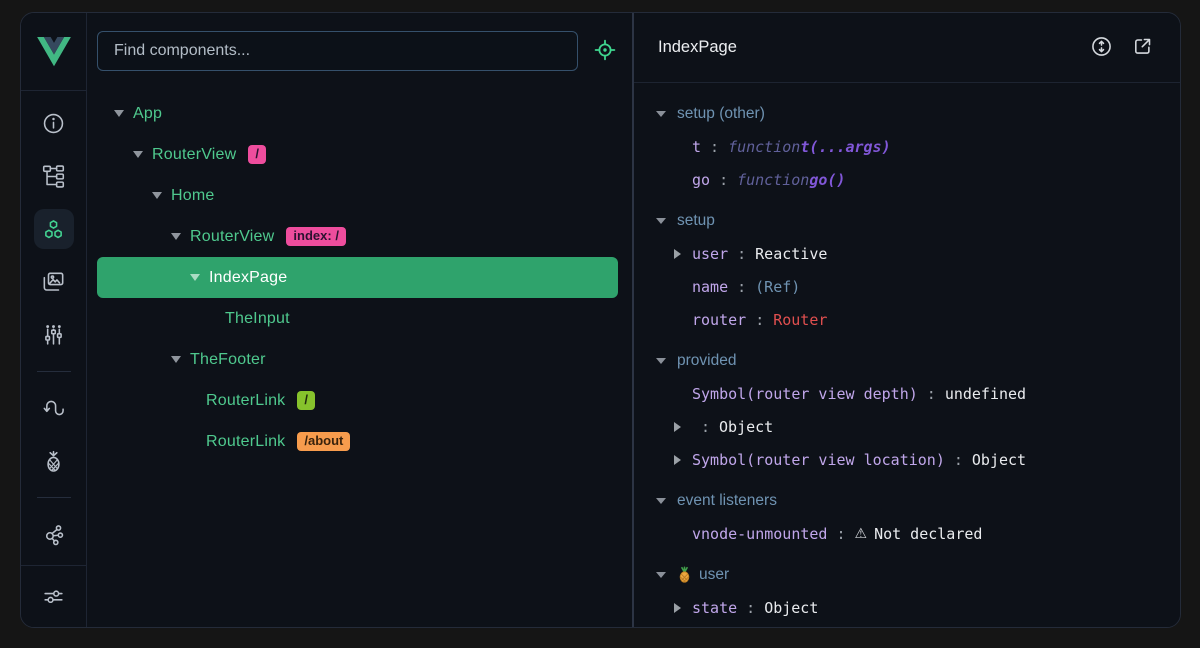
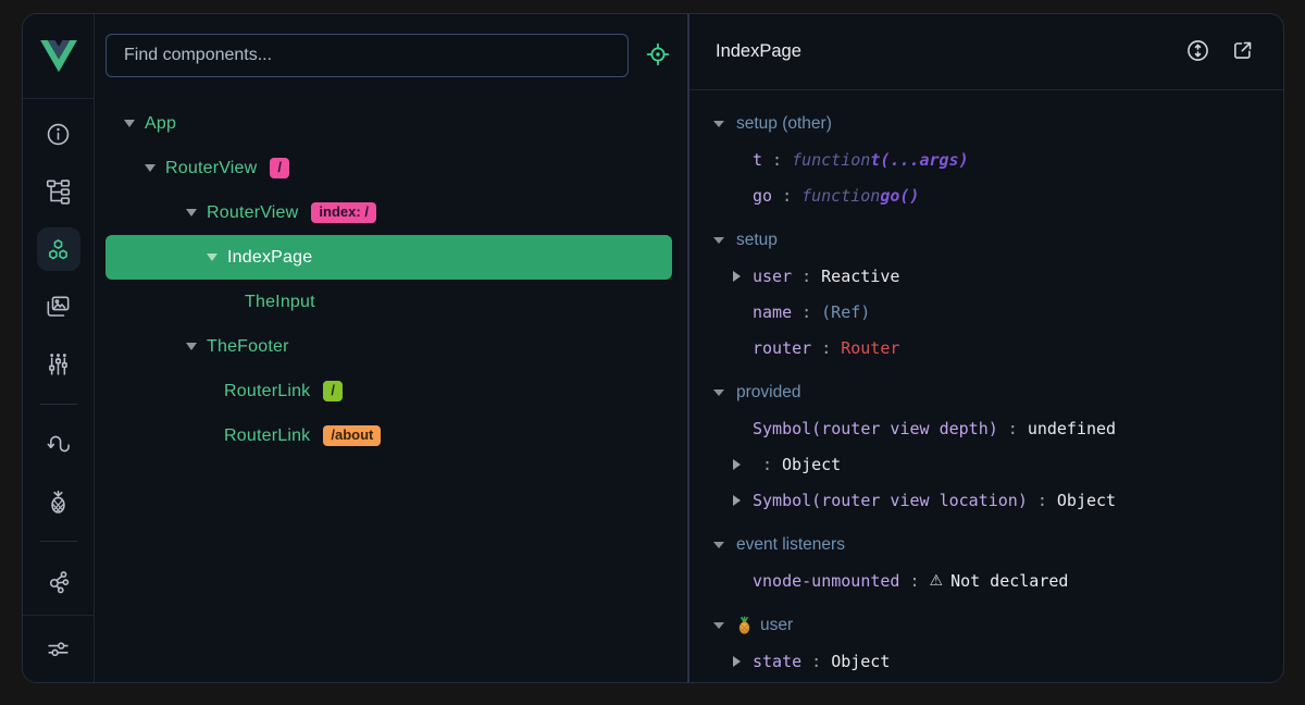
  Find components...
  App
  RouterView
  /
- Home
  RouterView
  index: /
  IndexPage
  TheInput
  TheFooter
  RouterLink
  /
  RouterLink
  /about
  IndexPage
  setup (other)
  t
  :
  function
  t(...args)
  go
  :
  function
  go()
  setup
  user
  :
  Reactive
  name
  :
  (Ref)
  router
  :
  Router
  provided
  Symbol(router view depth)
  :
  undefined
  :
  Object
  Symbol(router view location)
  :
  Object
  event listeners
  vnode-unmounted
  :
  ⚠
  Not declared
  user
  state
  :
  Object
